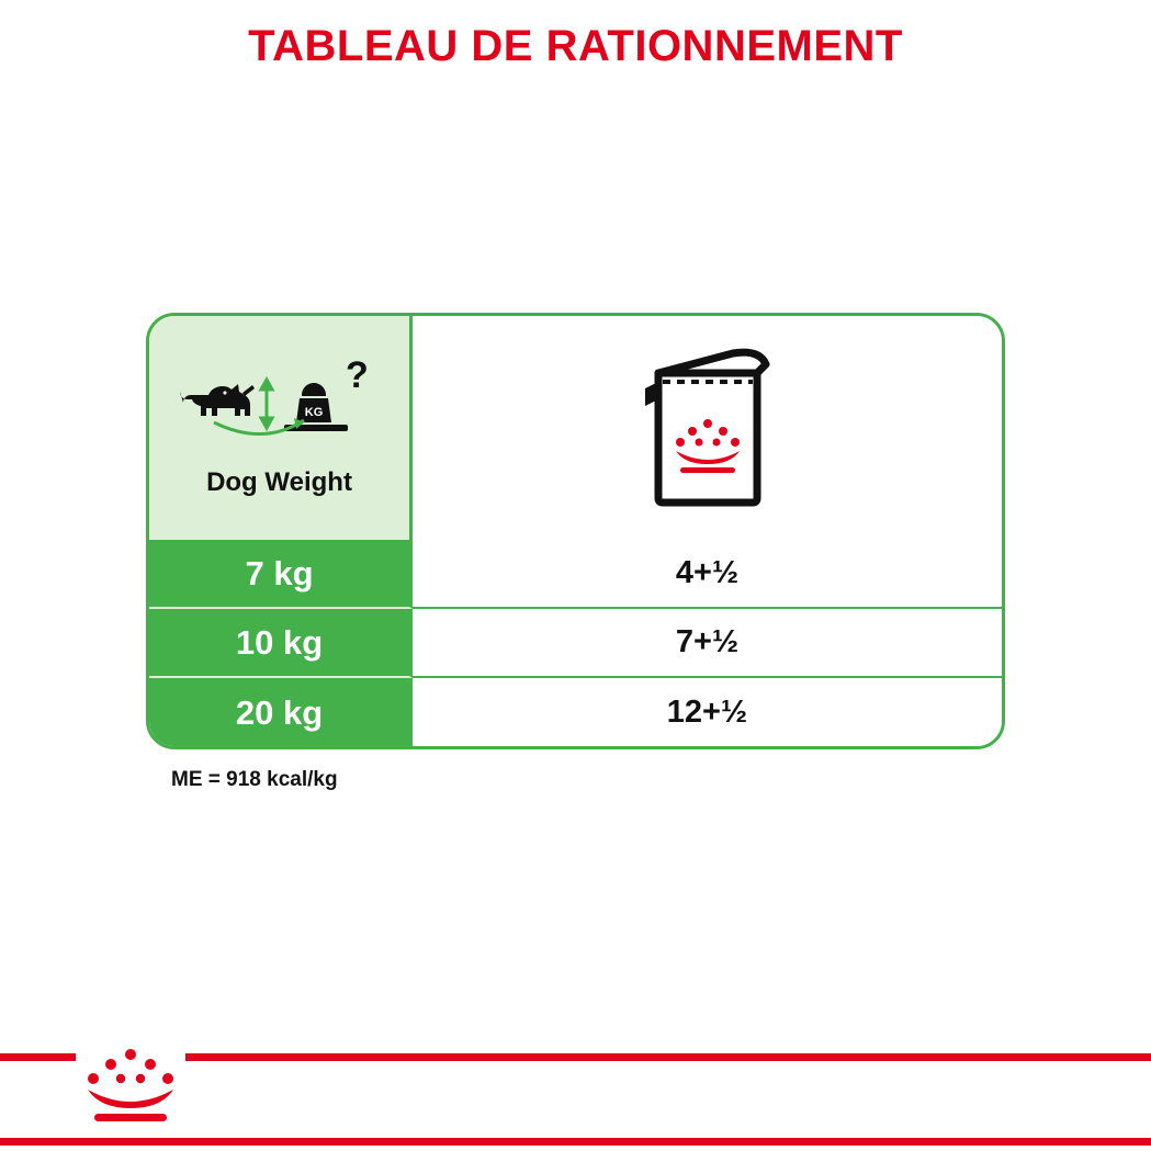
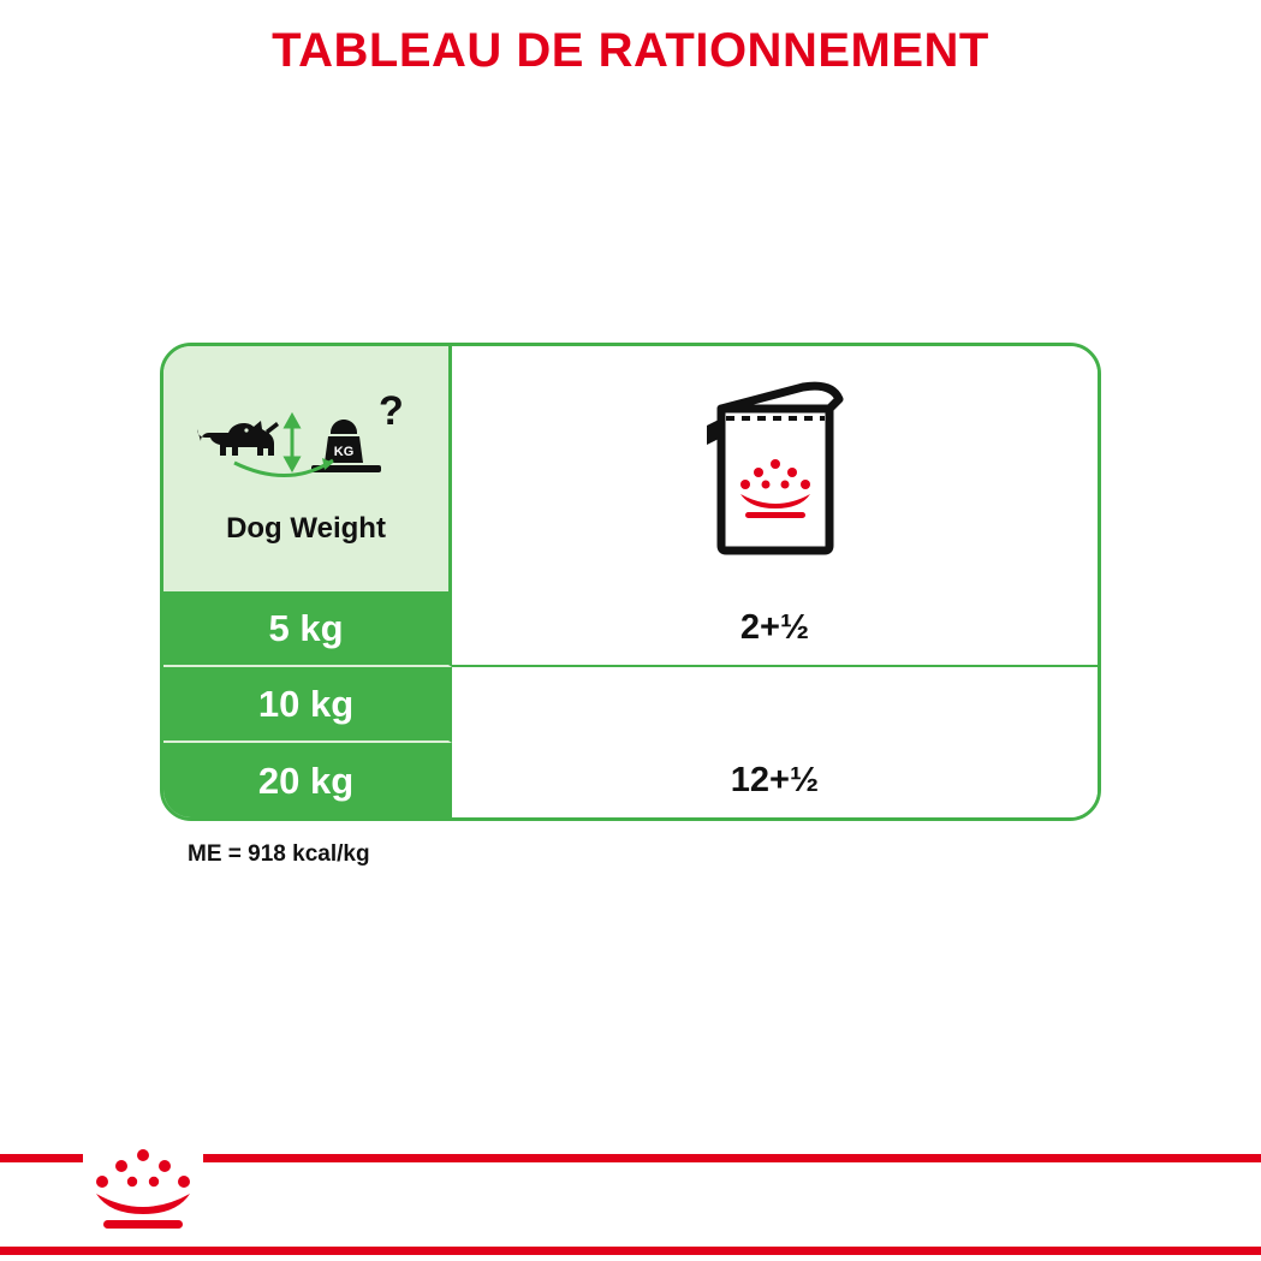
  TABLEAU DE RATIONNEMENT
  KG
  ?
  Dog Weight
- 7 kg
+ 5 kg
- 4+½
+ 2+½
  10 kg
- 7+½
  20 kg
  12+½
  ME = 918 kcal/kg
